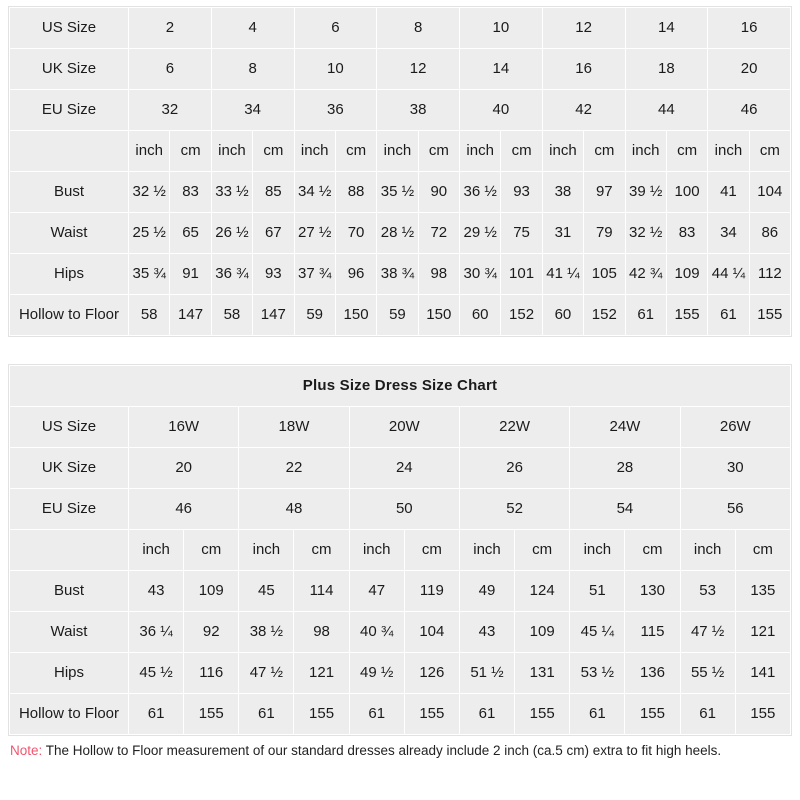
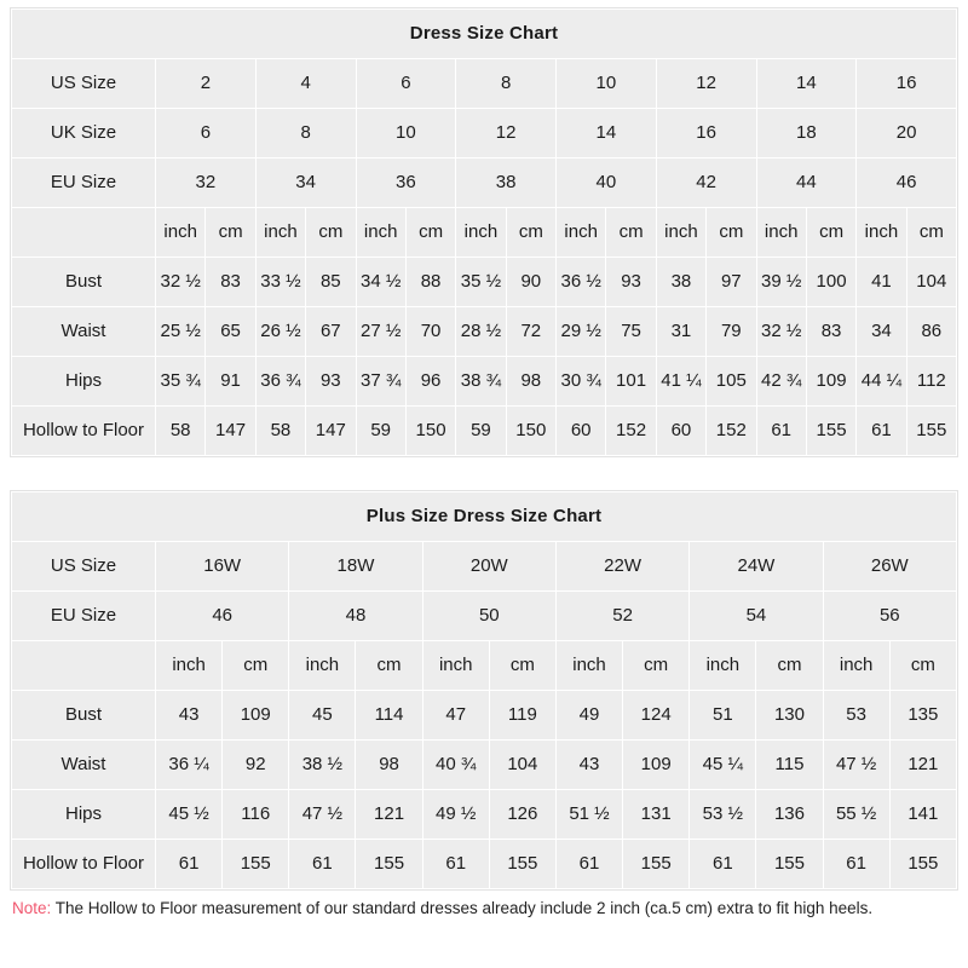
+ Dress Size Chart
  US Size	2	4	6	8	10	12	14	16
  UK Size	6	8	10	12	14	16	18	20
  EU Size	32	34	36	38	40	42	44	46
  	inch	cm	inch	cm	inch	cm	inch	cm	inch	cm	inch	cm	inch	cm	inch	cm
  Bust	32 ½	83	33 ½	85	34 ½	88	35 ½	90	36 ½	93	38	97	39 ½	100	41	104
  Waist	25 ½	65	26 ½	67	27 ½	70	28 ½	72	29 ½	75	31	79	32 ½	83	34	86
  Hips	35 ¾	91	36 ¾	93	37 ¾	96	38 ¾	98	30 ¾	101	41 ¼	105	42 ¾	109	44 ¼	112
  Hollow to Floor	58	147	58	147	59	150	59	150	60	152	60	152	61	155	61	155
  Plus Size Dress Size Chart
  US Size	16W	18W	20W	22W	24W	26W
- UK Size	20	22	24	26	28	30
  EU Size	46	48	50	52	54	56
  	inch	cm	inch	cm	inch	cm	inch	cm	inch	cm	inch	cm
  Bust	43	109	45	114	47	119	49	124	51	130	53	135
  Waist	36 ¼	92	38 ½	98	40 ¾	104	43	109	45 ¼	115	47 ½	121
  Hips	45 ½	116	47 ½	121	49 ½	126	51 ½	131	53 ½	136	55 ½	141
  Hollow to Floor	61	155	61	155	61	155	61	155	61	155	61	155
  Note: The Hollow to Floor measurement of our standard dresses already include 2 inch (ca.5 cm) extra to fit high heels.
